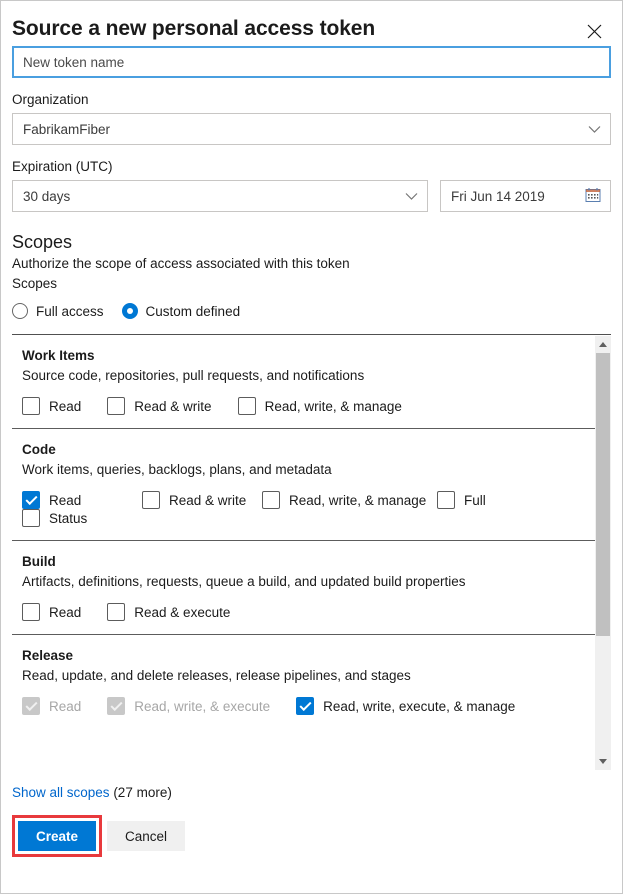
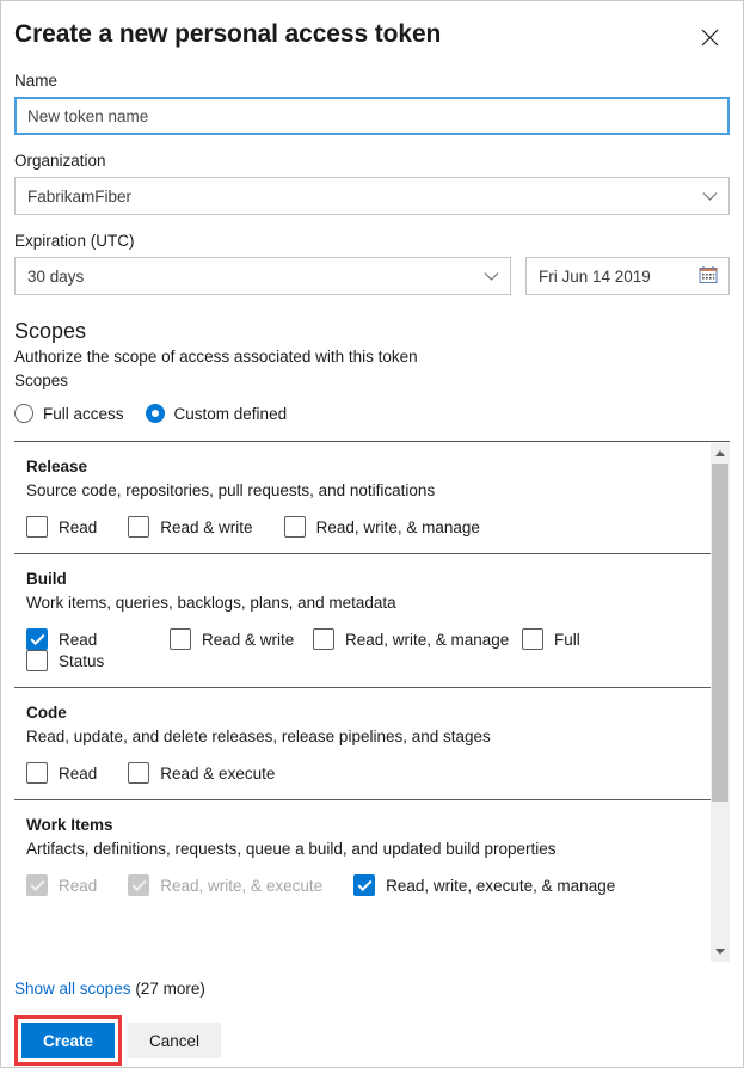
- Source a new personal access token
+ Create a new personal access token
+ Name
  New token name
  Organization
  FabrikamFiber
  Expiration (UTC)
  30 days
  Fri Jun 14 2019
  Scopes
  Authorize the scope of access associated with this token
  Scopes
  Full access
  Custom defined
- Work Items
+ Release
  Source code, repositories, pull requests, and notifications
  Read
  Read & write
  Read, write, & manage
- Code
+ Build
  Work items, queries, backlogs, plans, and metadata
  Read
  Read & write
  Read, write, & manage
  Full
  Status
- Build
+ Code
- Artifacts, definitions, requests, queue a build, and updated build properties
+ Read, update, and delete releases, release pipelines, and stages
  Read
  Read & execute
- Release
+ Work Items
- Read, update, and delete releases, release pipelines, and stages
+ Artifacts, definitions, requests, queue a build, and updated build properties
  Read
  Read, write, & execute
  Read, write, execute, & manage
  Show all scopes (27 more)
  Create
  Cancel
